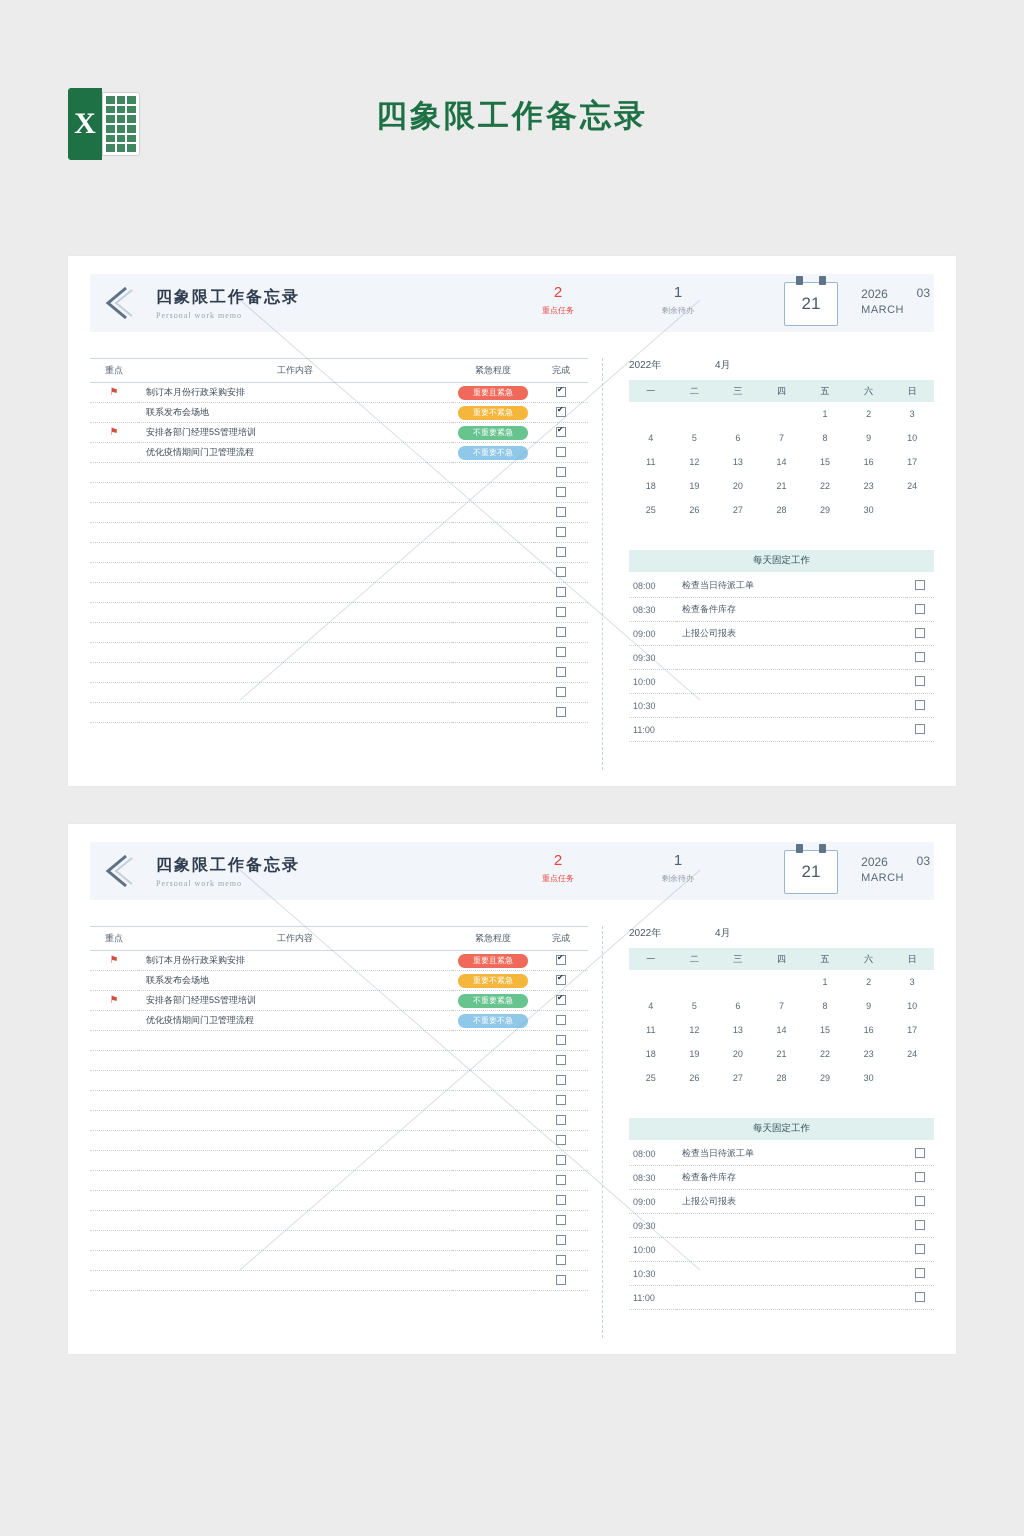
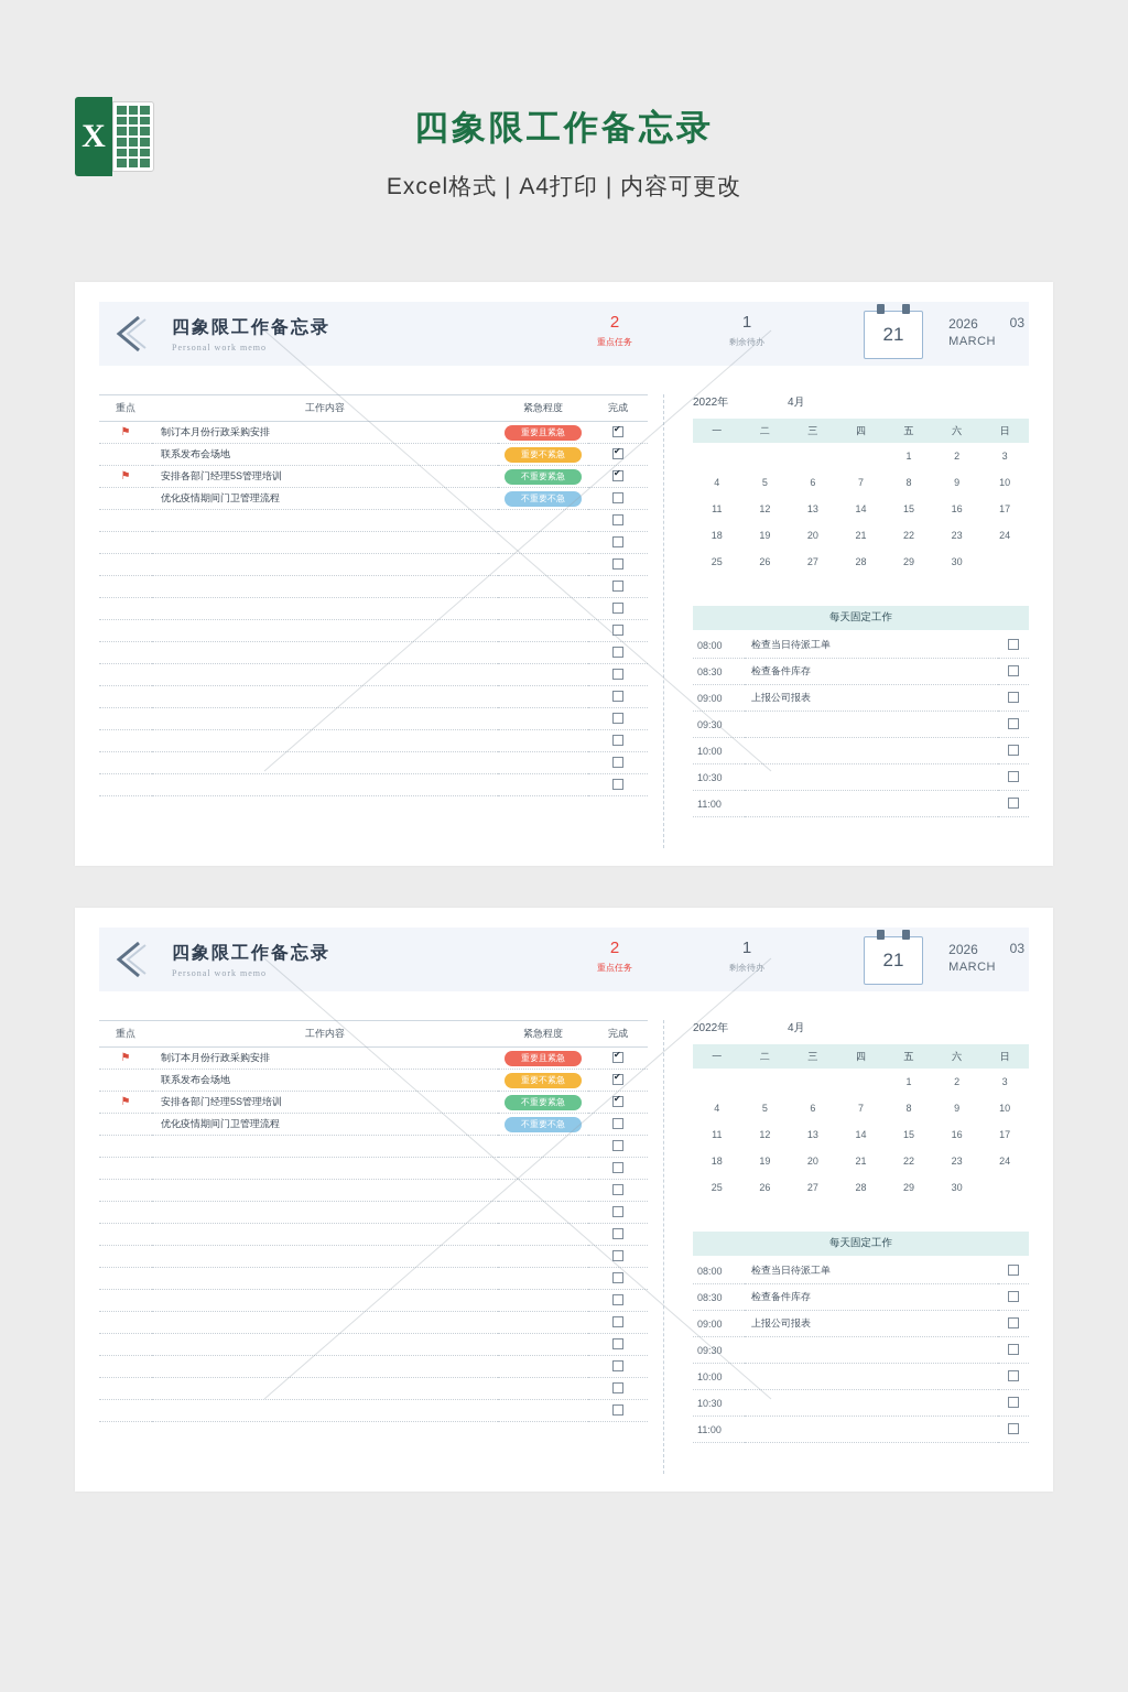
  X
  四象限工作备忘录
+ Excel格式 | A4打印 | 内容可更改
  四象限工作备忘录
  Personal work memo
  2
  重点任务
  1
  剩余待办
  21
  2026
  MARCH
  03
  重点	工作内容	紧急程度	完成
  ⚑	制订本月份行政采购安排	重要且紧急
  	联系发布会场地	重要不紧急
  ⚑	安排各部门经理5S管理培训	不重要紧急
  	优化疫情期间门卫管理流程	不重要不急
  2022年
  4月
  一	二	三	四	五	六	日
  				1	2	3
  4	5	6	7	8	9	10
  11	12	13	14	15	16	17
  18	19	20	21	22	23	24
  25	26	27	28	29	30
  每天固定工作
  08:00	检查当日待派工单
  08:30	检查备件库存
  09:00	上报公司报表
  09:30
  10:00
  10:30
  11:00
  四象限工作备忘录
  Personal work memo
  2
  重点任务
  1
  剩余待
  21
  2026
  MARCH
  03
  重点	工作内容	紧急程度	完成
  ⚑	制订本月份行政采购安排	重要且紧急
  	联系发布会场地	重要不紧急
  ⚑	安排各部门经理5S管理培训	不重要紧急
  	优化疫情期间门卫管理流程	不重要不急
  2022年
  4月
  一	二	三	四	五	六	日
  				1	2	3
  4	5	6	7	8	9	10
  11	12	13	14	15	16	17
  18	19	20	21	22	23	24
  25	26	27	28	29	30
  每天固定工作
  08:00	检查当日待派工单
  08:30	检查备件库存
  09:00	上报公司报表
  09:30
  10:00
  10:30
  11:00
